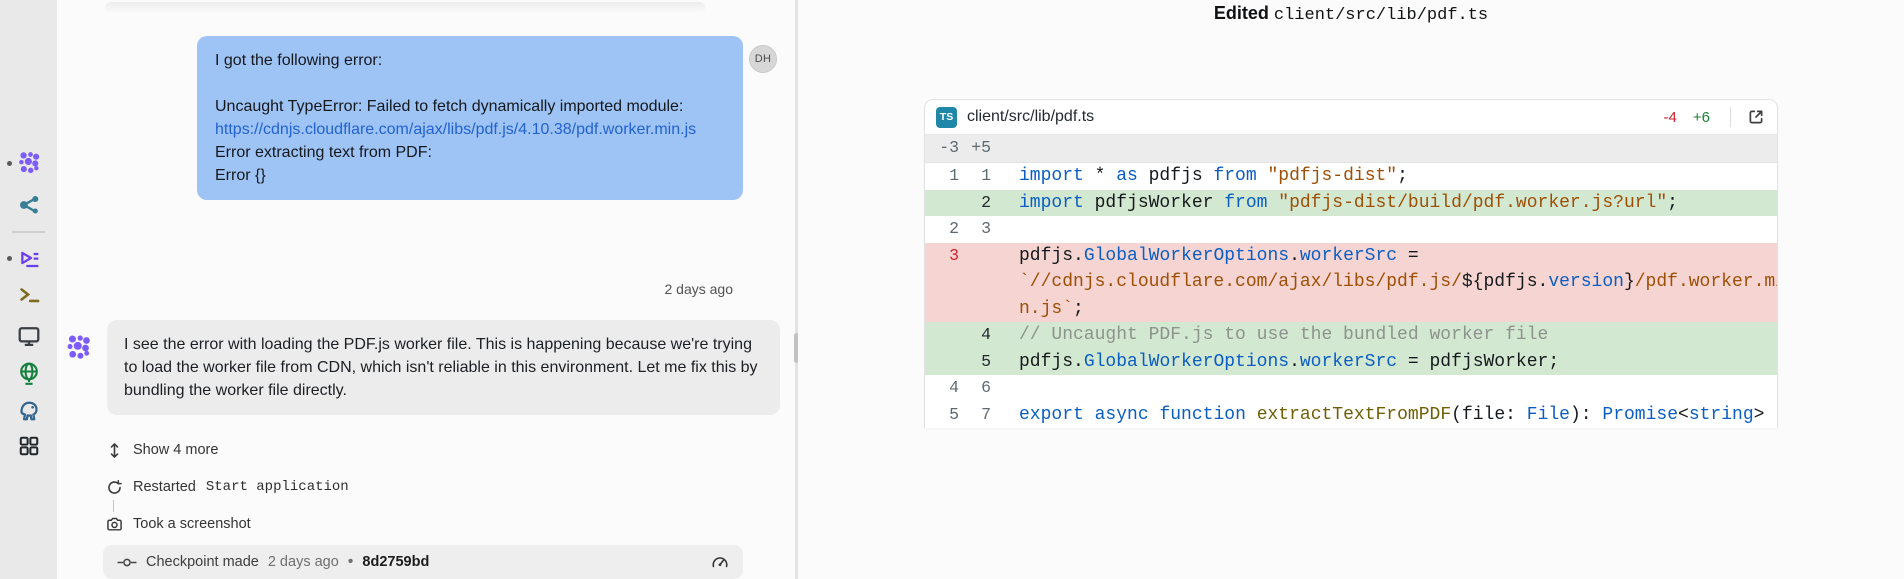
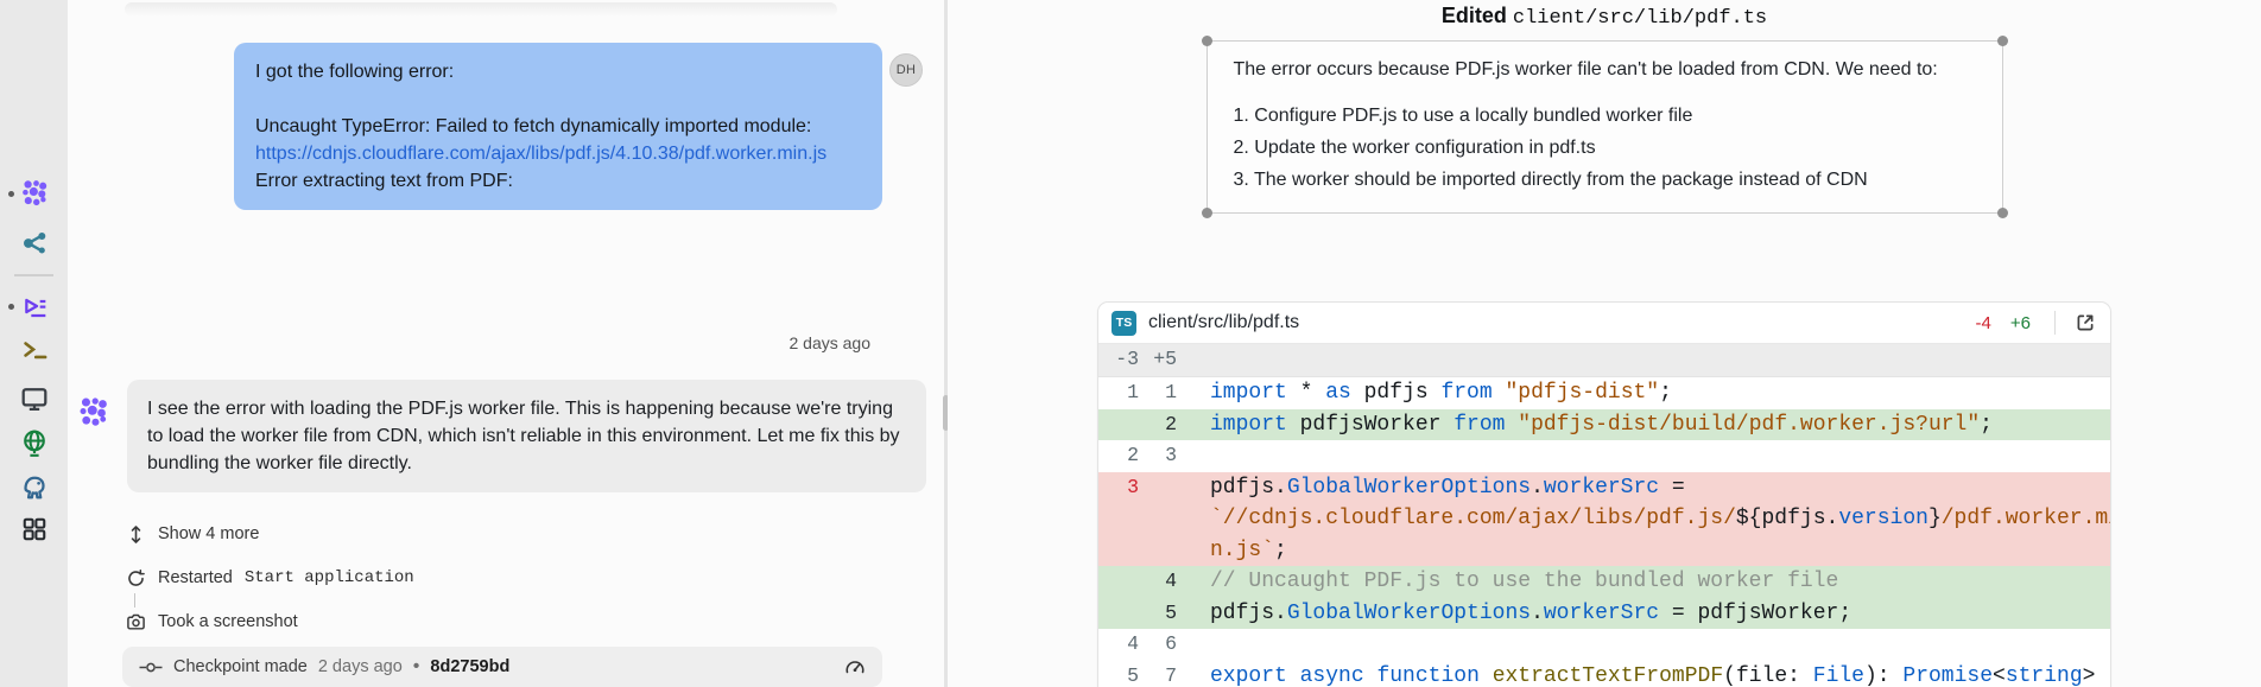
  I got the following error:
  Uncaught TypeError: Failed to fetch dynamically imported module:
  https://cdnjs.cloudflare.com/ajax/libs/pdf.js/4.10.38/pdf.worker.min.js
  Error extracting text from PDF:
- Error {}
  DH
  2 days ago
  I see the error with loading the PDF.js worker file. This is happening because we're trying to load the worker file from CDN, which isn't reliable in this environment. Let me fix this by bundling the worker file directly.
  Show 4 more
  Restarted
  Start application
  Took a screenshot
  Checkpoint made
  2 days ago
  •
  8d2759bd
  Edited client/src/lib/pdf.ts
+ The error occurs because PDF.js worker file can't be loaded from CDN. We need to:
+ 1. Configure PDF.js to use a locally bundled worker file
+ 2. Update the worker configuration in pdf.ts
+ 3. The worker should be imported directly from the package instead of CDN
  TS
  client/src/lib/pdf.ts
  -4
  +6
  -3
  +5
  1
  1
  import * as pdfjs from "pdfjs-dist";
  2
  import pdfjsWorker from "pdfjs-dist/build/pdf.worker.js?url";
  2
  3
  3
  pdfjs.GlobalWorkerOptions.workerSrc = `//cdnjs.cloudflare.com/ajax/libs/pdf.js/${pdfjs.version}/pdf.worker.mn.js`;
  4
  // Uncaught PDF.js to use the bundled worker file
  5
  pdfjs.GlobalWorkerOptions.workerSrc = pdfjsWorker;
  4
  6
  5
  7
  export async function extractTextFromPDF(file: File): Promise<string>
